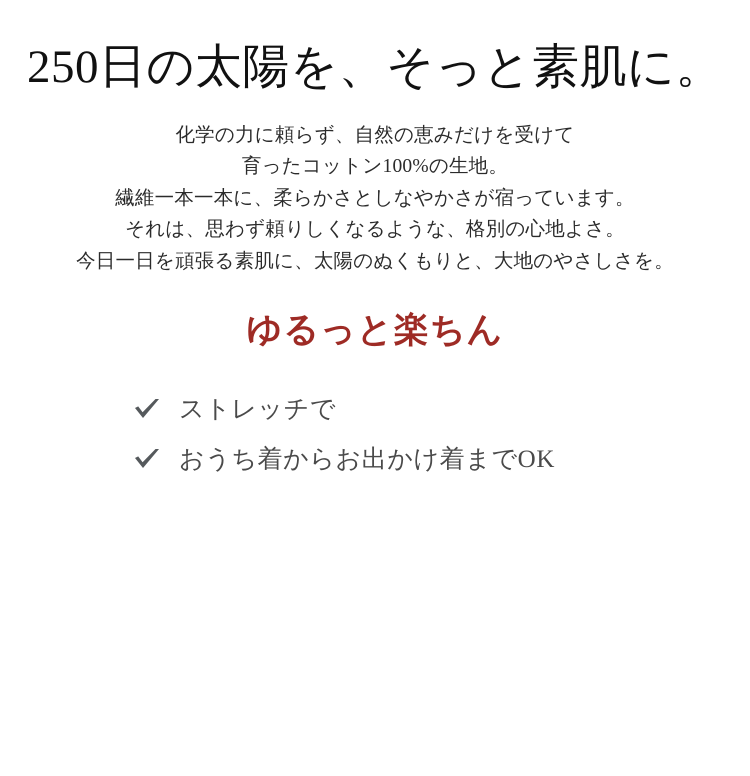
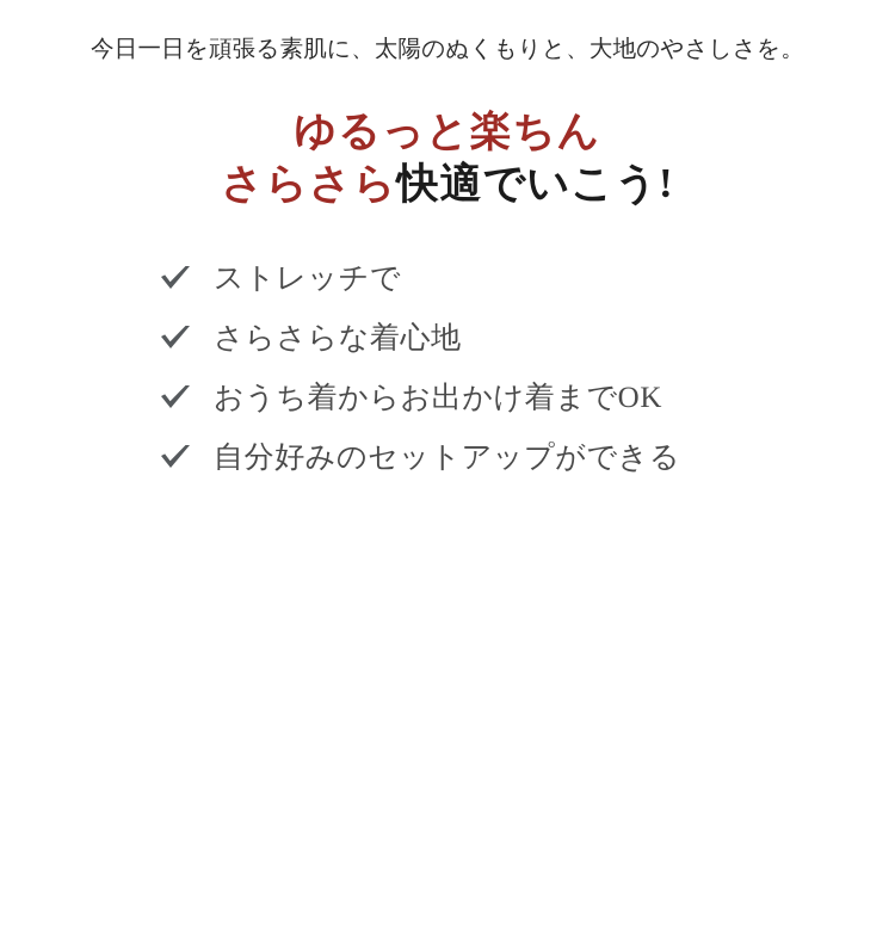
- 250日の太陽を、そっと素肌に。
- 化学の力に頼らず、自然の恵みだけを受けて
- 育ったコットン100%の生地。
- 繊維一本一本に、柔らかさとしなやかさが宿っています。
- それは、思わず頼りしくなるような、格別の心地よさ。
  今日一日を頑張る素肌に、太陽のぬくもりと、大地のやさしさを。
  ゆるっと楽ちん
+ さらさら快適でいこう!
  ストレッチで
+ さらさらな着心地
  おうち着からお出かけ着までOK
+ 自分好みのセットアップができる
